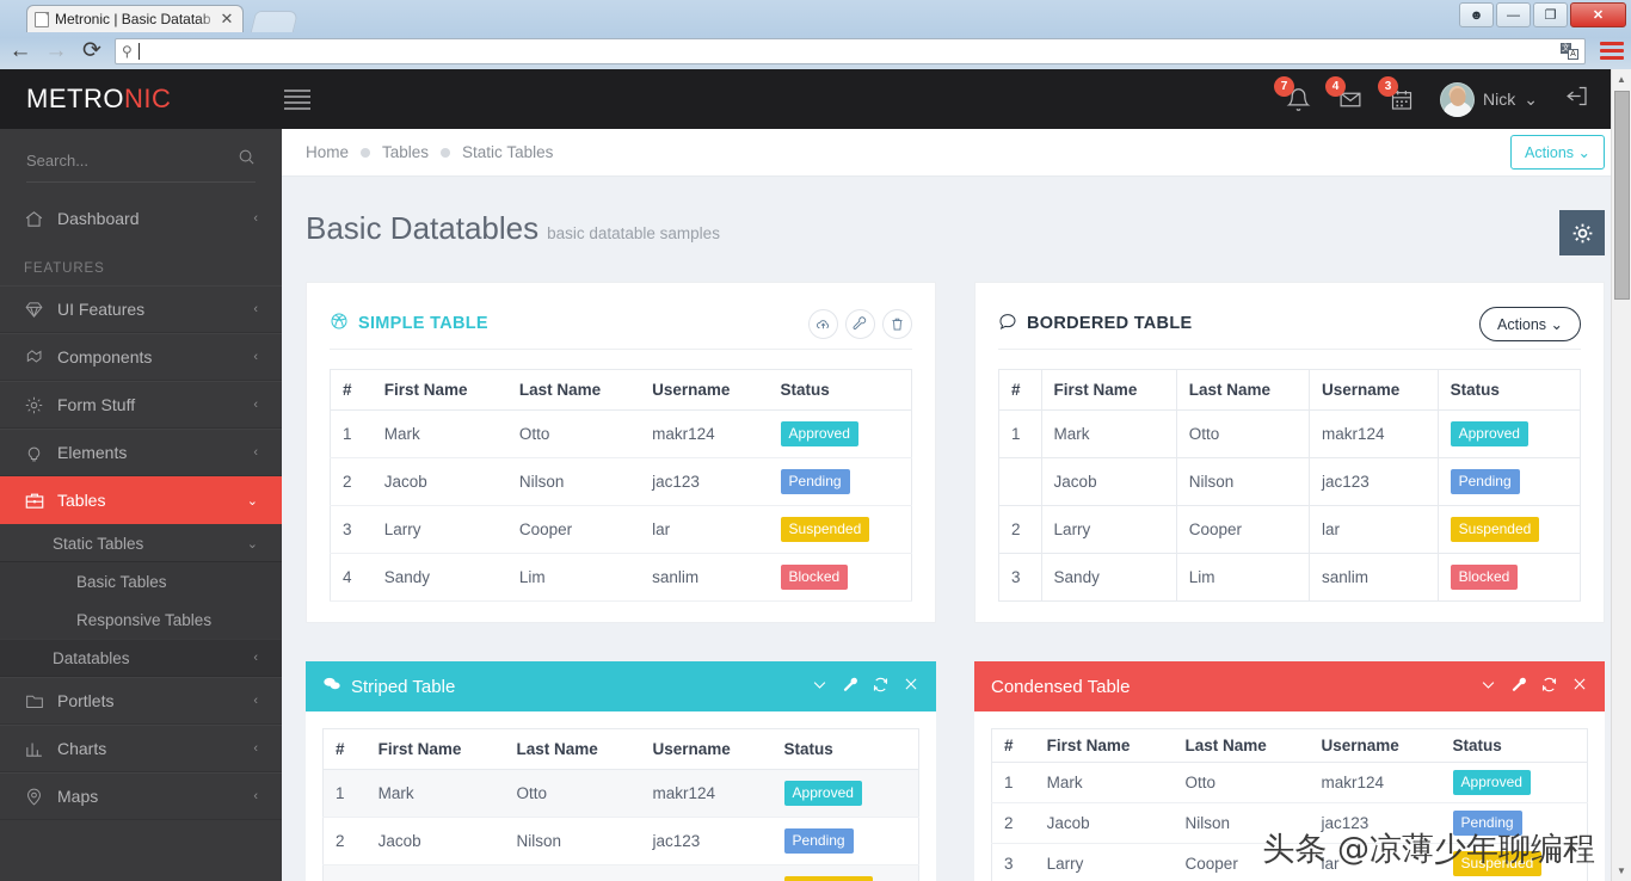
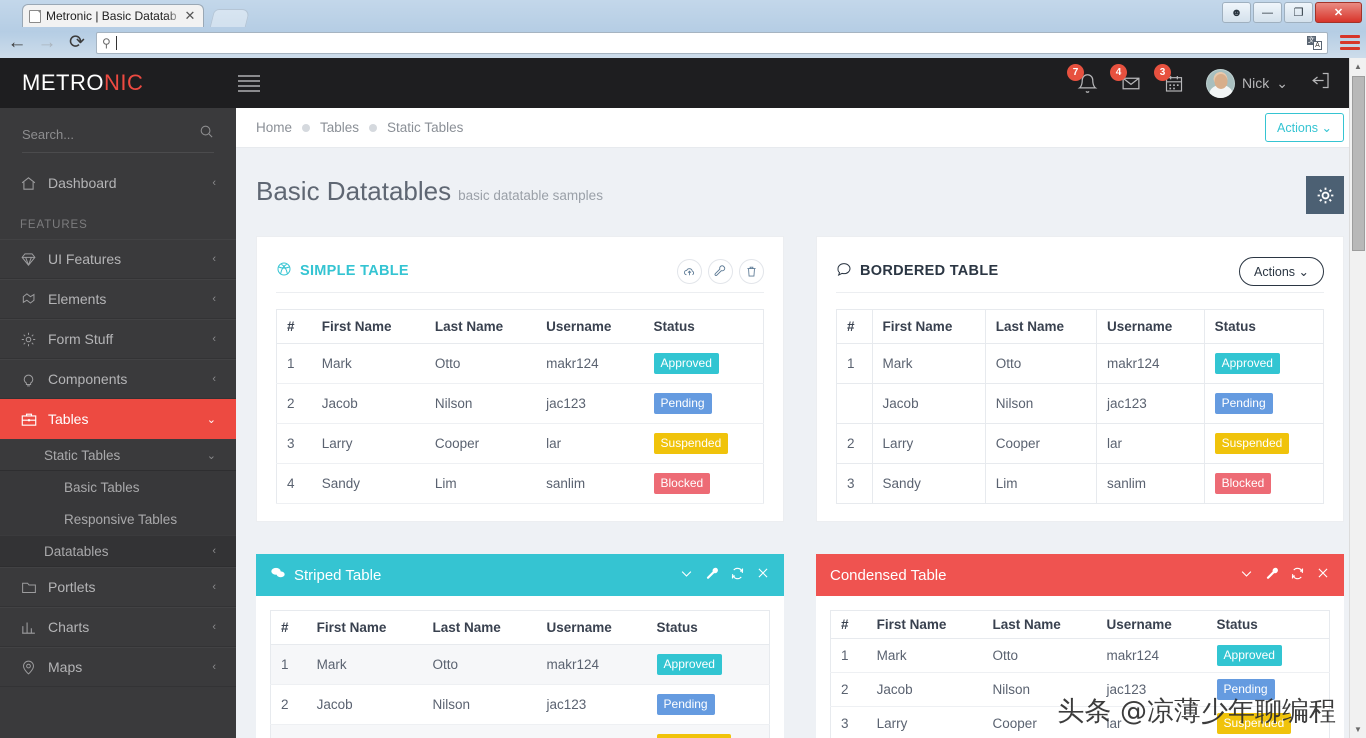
  Metronic | Basic Datatab
  ✕
  ☻
  —
  ❐
  ✕
  ←
  →
  ⟳
  ⚲
  METRONIC
  7
  4
  3
  Nick
  ⌄
  Search...
  Dashboard
  ‹
  FEATURES
  UI Features
  ‹
- Components
+ Elements
  ‹
  Form Stuff
  ‹
- Elements
+ Components
  ‹
  Tables
  ⌄
  Static Tables
  ⌄
  Basic Tables
  Responsive Tables
  Datatables
  ‹
  Portlets
  ‹
  Charts
  ‹
  Maps
  ‹
  Home
  Tables
  Static Tables
  Actions ⌄
  Basic Datatables basic datatable samples
  SIMPLE TABLE
  #	First Name	Last Name	Username	Status
  1	Mark	Otto	makr124	Approved
  2	Jacob	Nilson	jac123	Pending
  3	Larry	Cooper	lar	Suspended
  4	Sandy	Lim	sanlim	Blocked
  BORDERED TABLE
  Actions ⌄
  #	First Name	Last Name	Username	Status
  1	Mark	Otto	makr124	Approved
  	Jacob	Nilson	jac123	Pending
  2	Larry	Cooper	lar	Suspended
  3	Sandy	Lim	sanlim	Blocked
  Striped Table
  #	First Name	Last Name	Username	Status
  1	Mark	Otto	makr124	Approved
  2	Jacob	Nilson	jac123	Pending
  Condensed Table
  #	First Name	Last Name	Username	Status
  1	Mark	Otto	makr124	Approved
  2	Jacob	Nilson	jac123	Pending
  3	Larry	Cooper	lar	Suspended
  ▲
  ▼
  头条 @凉薄少年聊编程
